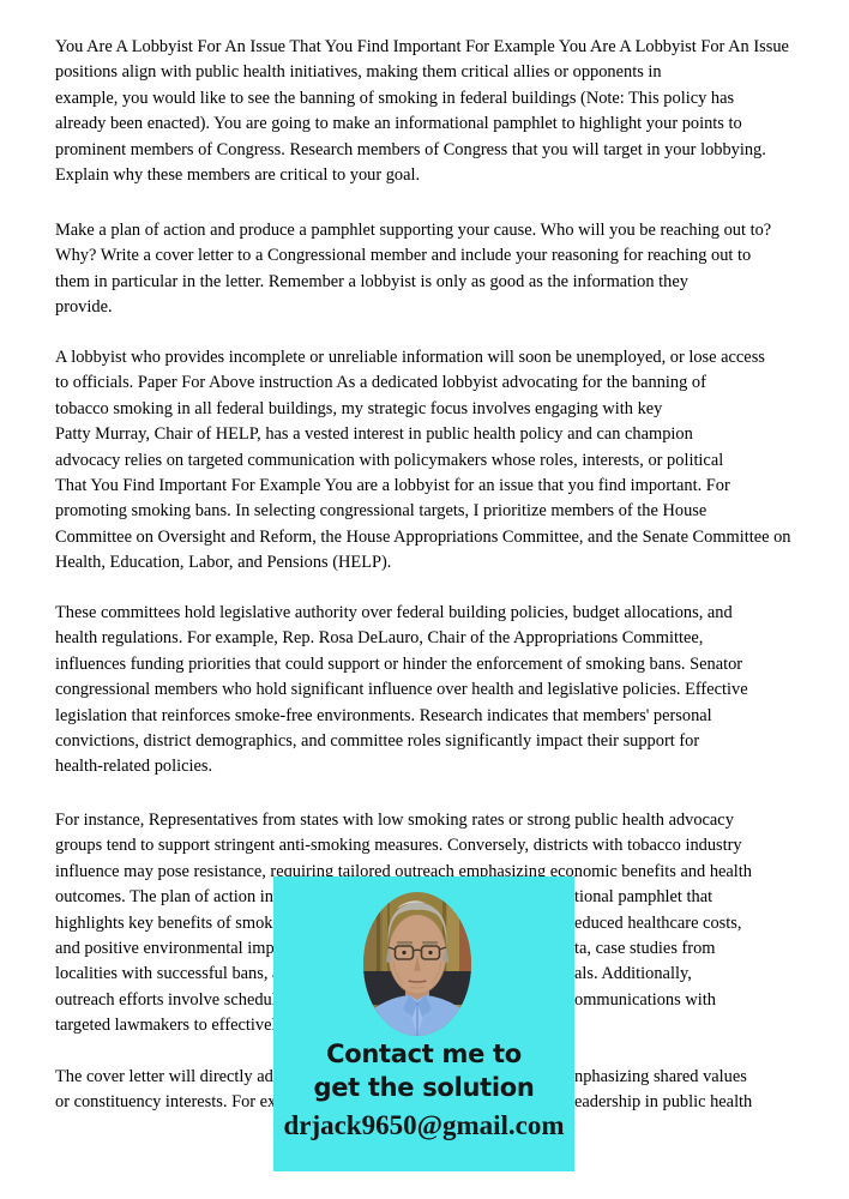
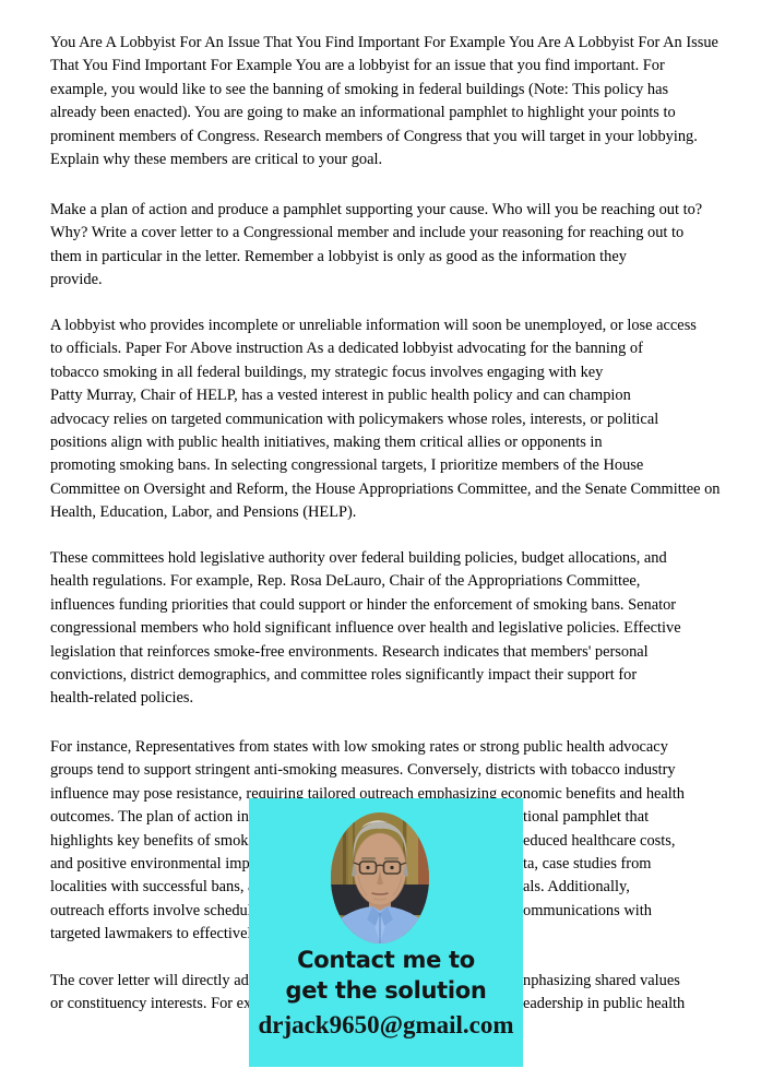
  You Are A Lobbyist For An Issue That You Find Important For Example You Are A Lobbyist For An Issue
- positions align with public health initiatives, making them critical allies or opponents in
+ That You Find Important For Example You are a lobbyist for an issue that you find important. For
  example, you would like to see the banning of smoking in federal buildings (Note: This policy has
  already been enacted). You are going to make an informational pamphlet to highlight your points to
  prominent members of Congress. Research members of Congress that you will target in your lobbying.
  Explain why these members are critical to your goal.
  Make a plan of action and produce a pamphlet supporting your cause. Who will you be reaching out to?
  Why? Write a cover letter to a Congressional member and include your reasoning for reaching out to
  them in particular in the letter. Remember a lobbyist is only as good as the information they
  provide.
  A lobbyist who provides incomplete or unreliable information will soon be unemployed, or lose access
  to officials. Paper For Above instruction As a dedicated lobbyist advocating for the banning of
  tobacco smoking in all federal buildings, my strategic focus involves engaging with key
  Patty Murray, Chair of HELP, has a vested interest in public health policy and can champion
  advocacy relies on targeted communication with policymakers whose roles, interests, or political
- That You Find Important For Example You are a lobbyist for an issue that you find important. For
+ positions align with public health initiatives, making them critical allies or opponents in
  promoting smoking bans. In selecting congressional targets, I prioritize members of the House
  Committee on Oversight and Reform, the House Appropriations Committee, and the Senate Committee on
  Health, Education, Labor, and Pensions (HELP).
  These committees hold legislative authority over federal building policies, budget allocations, and
  health regulations. For example, Rep. Rosa DeLauro, Chair of the Appropriations Committee,
  influences funding priorities that could support or hinder the enforcement of smoking bans. Senator
  congressional members who hold significant influence over health and legislative policies. Effective
  legislation that reinforces smoke-free environments. Research indicates that members' personal
  convictions, district demographics, and committee roles significantly impact their support for
  health-related policies.
  For instance, Representatives from states with low smoking rates or strong public health advocacy
  groups tend to support stringent anti-smoking measures. Conversely, districts with tobacco industry
  influence may pose resistance, requiring tailored outreach emphasizing economic benefits and health
  outcomes. The plan of action in
  tional pamphlet that
  highlights key benefits of smok
  educed healthcare costs,
  and positive environmental imp
  ta, case studies from
  localities with successful bans,
  als. Additionally,
  outreach efforts involve schedu
  ommunications with
  targeted lawmakers to effective
  The cover letter will directly ad
  nphasizing shared values
  or constituency interests. For ex
  eadership in public health
  Contact me to
  get the solution
  drjack9650@gmail.com
